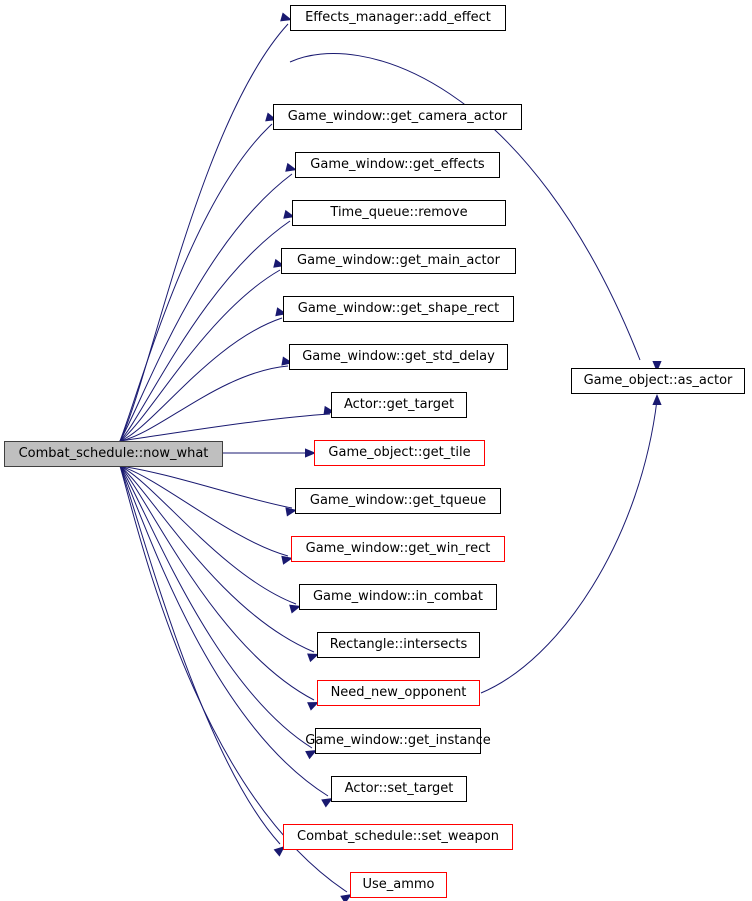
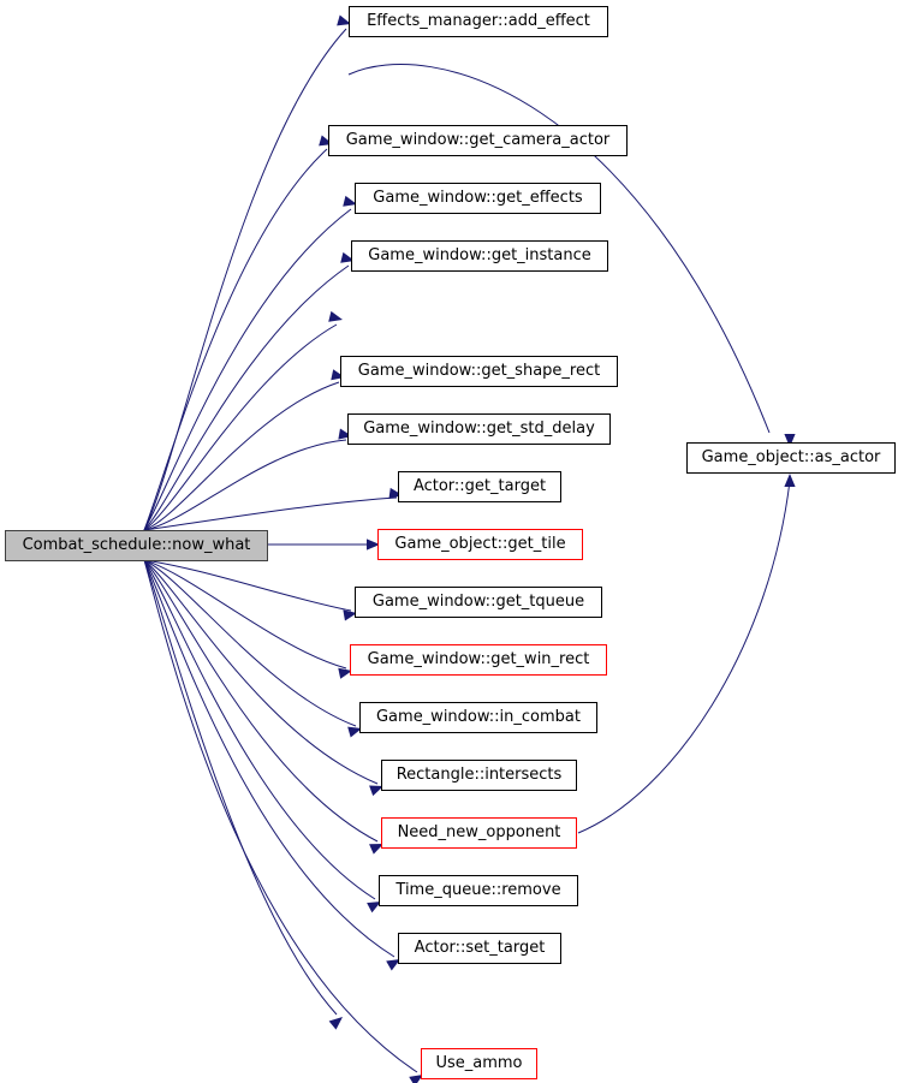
  Combat_schedule::now_what
  Effects_manager::add_effect
  Game_window::get_camera_actor
  Game_window::get_effects
- Time_queue::remove
+ Game_window::get_instance
- Game_window::get_main_actor
  Game_window::get_shape_rect
  Game_window::get_std_delay
  Actor::get_target
  Game_object::get_tile
  Game_window::get_tqueue
  Game_window::get_win_rect
  Game_window::in_combat
  Rectangle::intersects
  Need_new_opponent
- Game_window::get_instance
+ Time_queue::remove
  Actor::set_target
- Combat_schedule::set_weapon
  Use_ammo
  Game_object::as_actor
